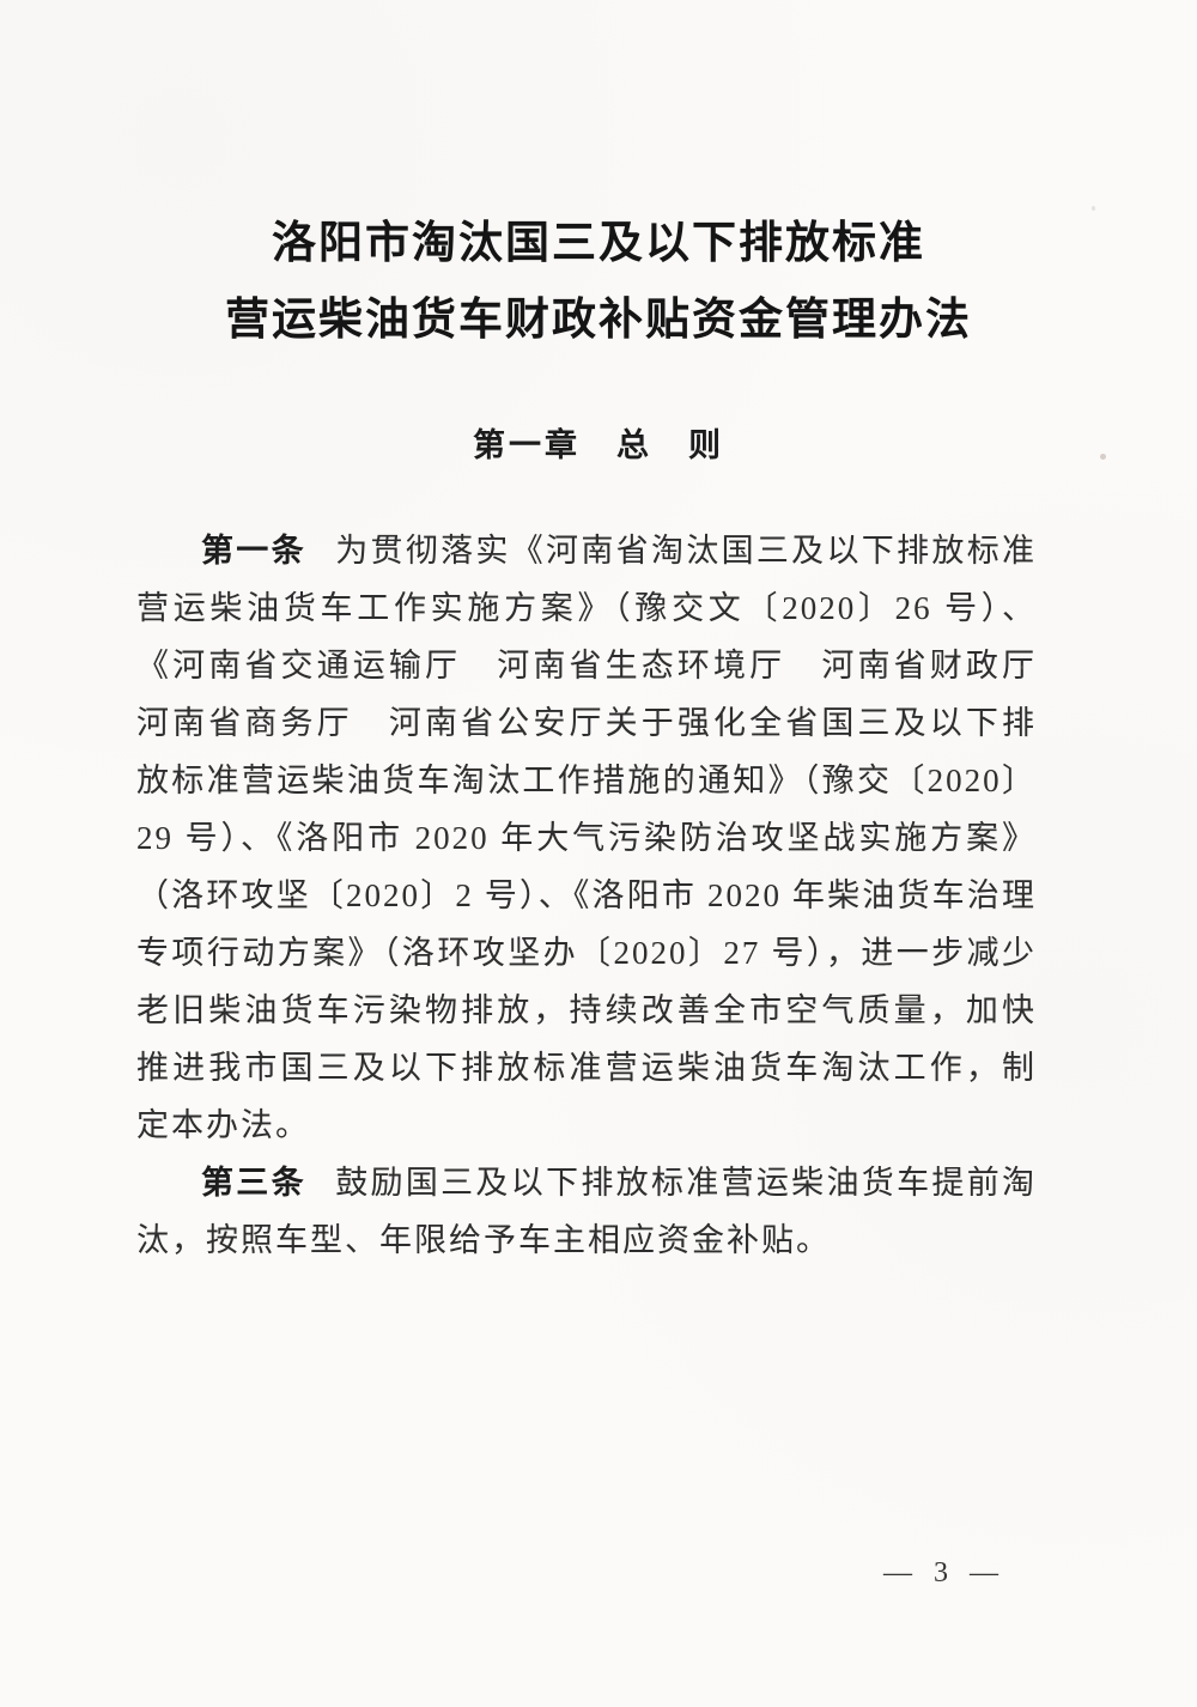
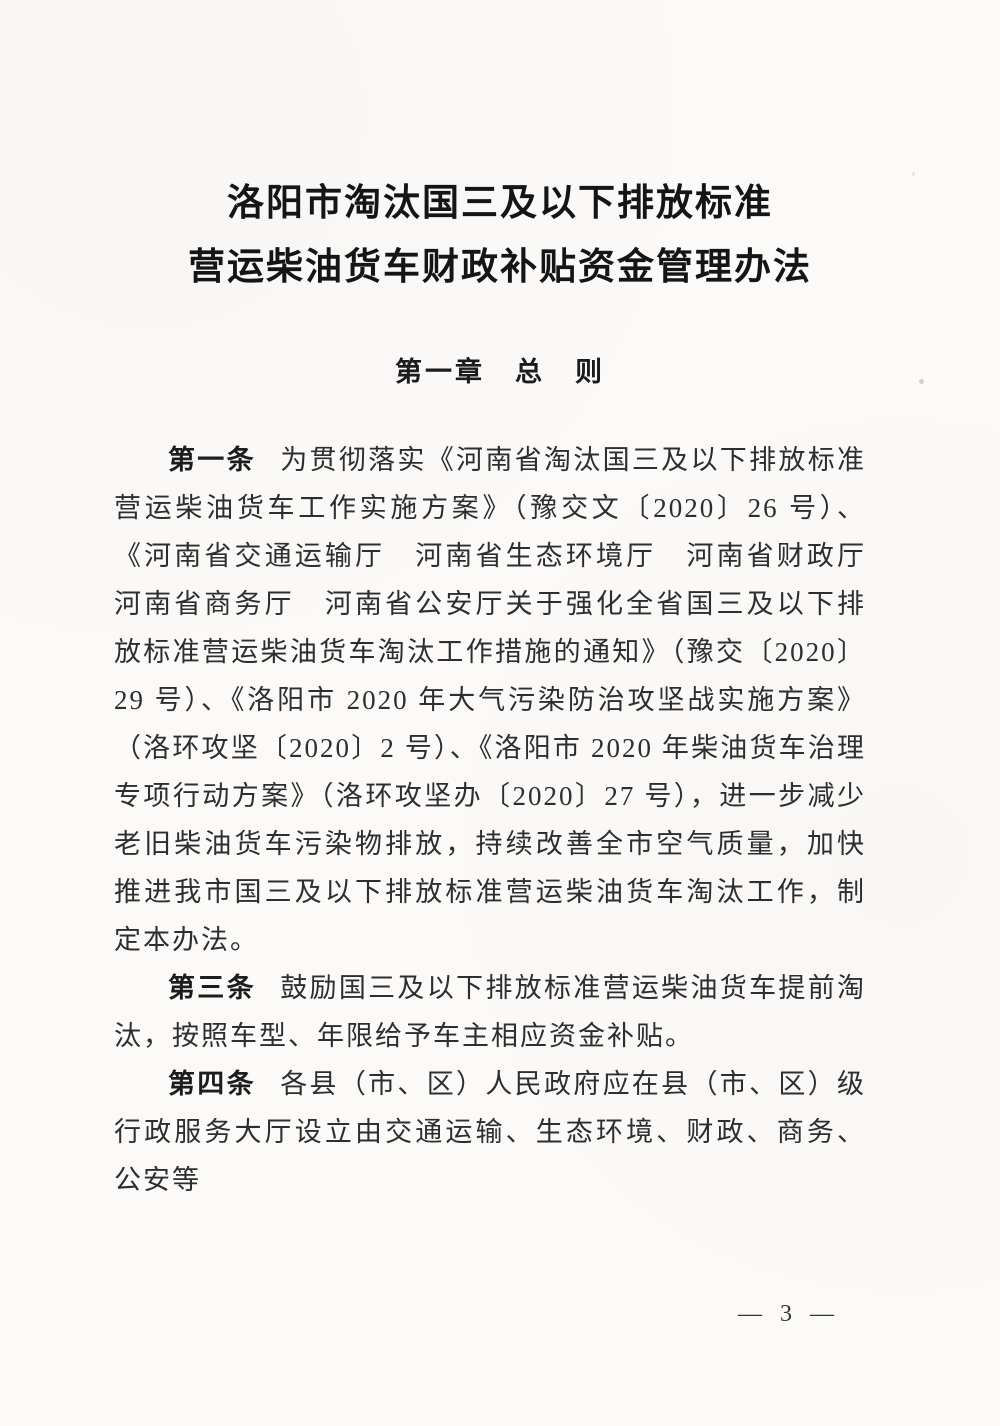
  第一条 为贯彻落实《河南省淘汰国三及以下排放标准营运柴油货车工作实施方案》（豫交文〔2020〕26 号）、《河南省交通运输厅 河南省生态环境厅 河南省财政厅 河南省商务厅 河南省公安厅关于强化全省国三及以下排放标准营运柴油货车淘汰工作措施的通知》（豫交〔2020〕29 号）、《洛阳市 2020 年大气污染防治攻坚战实施方案》（洛环攻坚〔2020〕2 号）、《洛阳市 2020 年柴油货车治理专项行动方案》（洛环攻坚办〔2020〕27 号），进一步减少老旧柴油货车污染物排放，持续改善全市空气质量，加快推进我市国三及以下排放标准营运柴油货车淘汰工作，制定本办法。
  第三条 鼓励国三及以下排放标准营运柴油货车提前淘汰，按照车型、年限给予车主相应资金补贴。
+ 第四条 各县（市、区）人民政府应在县（市、区）级行政服务大厅设立由交通运输、生态环境、财政、商务、公安等
  — 3 —
